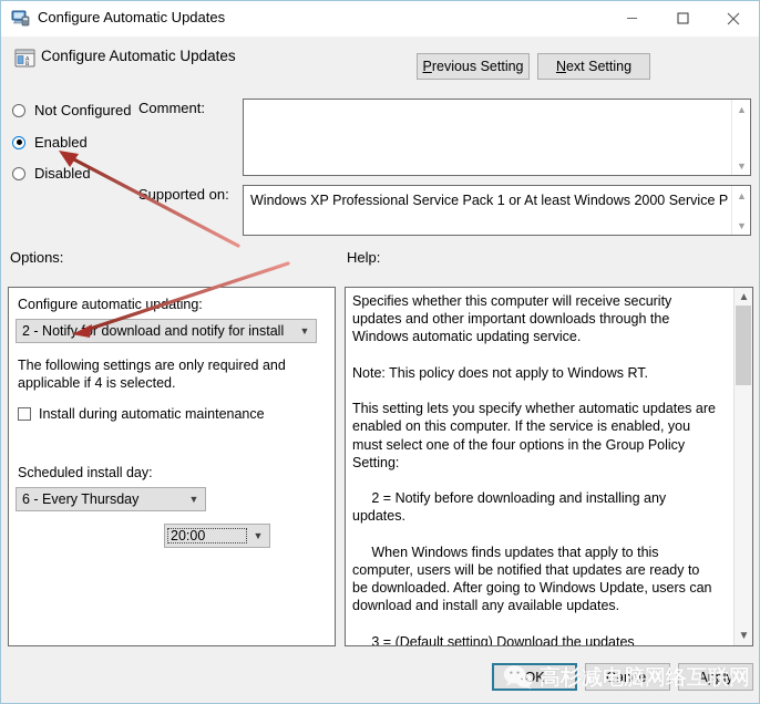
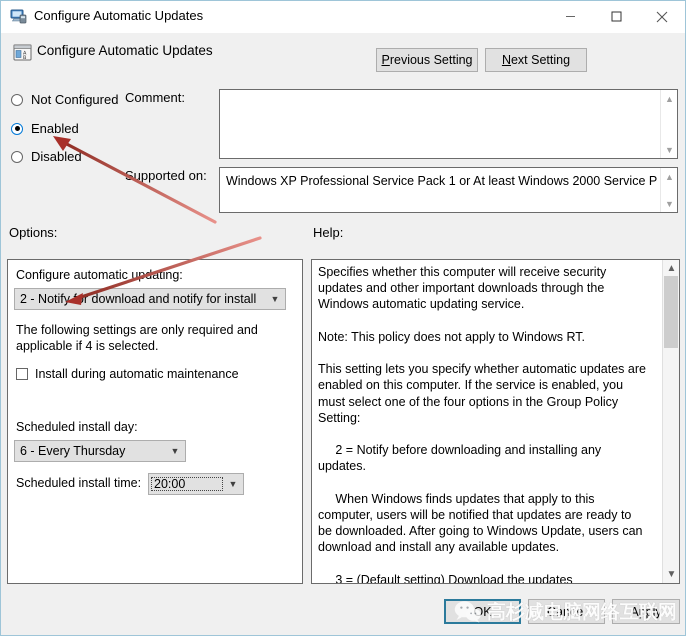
  Configure Automatic Updates
  Configure Automatic Updates
  Previous Setting
  Next Setting
  Not Configured
  Enabled
  Disabled
  Comment:
  ▲
  ▼
  upported on:
  Windows XP Professional Service Pack 1 or At least Windows 2000 Service P
  ▲
  ▼
  Options:
  Help:
  Configure automatic upating:
  2 - Notifyr download and notify for install
  ▼
  The following settings are only required and applicable if 4 is selected.
  Install during automatic maintenance
  Scheduled install day:
  6 - Every Thursday
  ▼
+ Scheduled install time:
  20:00
  ▼
  Specifies whether this computer will receive security updates and other important downloads through the Windows automatic updating service.
  Note: This policy does not apply to Windows RT.
  This setting lets you specify whether automatic updates are enabled on this computer. If the service is enabled, you must select one of the four options in the Group Policy Setting:
  2 = Notify before downloading and installing any updates.
  When Windows finds updates that apply to this computer, users will be notified that updates are ready to be downloaded. After going to Windows Update, users can download and install any available updates.
  ▲
  ▼
  OK
  Cancel
  Apply
  高杉减电脑网络互联网
